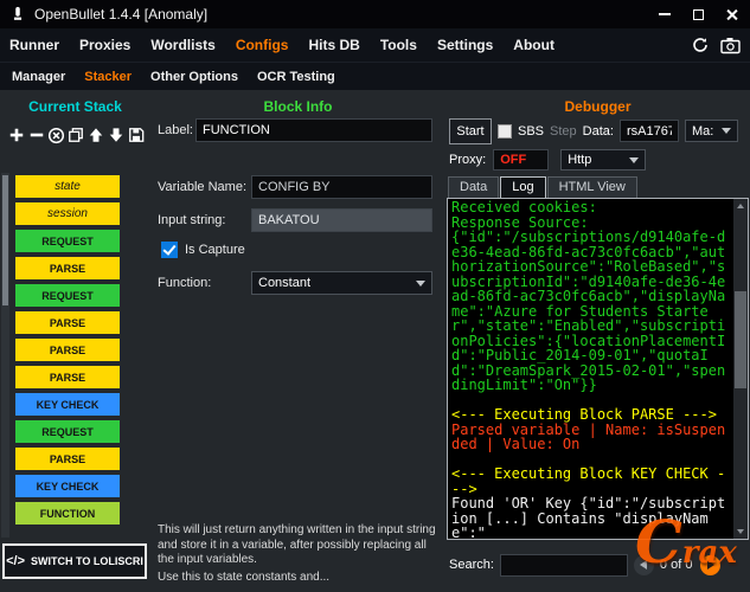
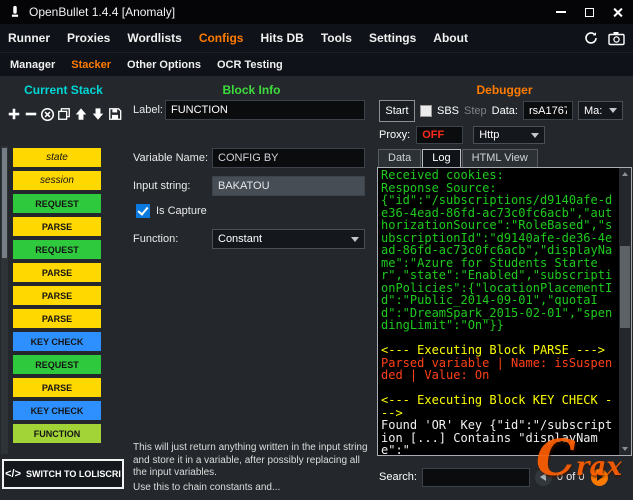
  OpenBullet 1.4.4 [Anomaly]
  Runner
  Proxies
  Wordlists
  Configs
  Hits DB
  Tools
  Settings
  About
  Manager
  Stacker
  Other Options
  OCR Testing
  Current Stack
  state
  session
  REQUEST
  PARSE
  REQUEST
  PARSE
  PARSE
  PARSE
  KEY CHECK
  REQUEST
  PARSE
  KEY CHECK
  FUNCTION
  </>
  SWITCH TO LOLISCRI
  Block Info
  Label:
  FUNCTION
  Variable Name:
  CONFIG BY
  Input string:
  BAKATOU
  Is Capture
  Function:
  Constant
  This will just return anything written in the input string and store it in a variable, after possibly replacing all the input variables.
- Use this to state constants and...
+ Use this to chain constants and...
  Debugger
  Start
  SBS
  Step
  Data:
  rsA1767
  Ma:
  Proxy:
  OFF
  Http
  Data
  Log
  HTML View
  Received cookies:
  Response Source:
  {"id":"/subscriptions/d9140afe-de36-4ead-86fd-ac73c0fc6acb","authorizationSource":"RoleBased","subscriptionId":"d9140afe-de36-4ead-86fd-ac73c0fc6acb","displayName":"Azure for Students Starter","state":"Enabled","subscriptionPolicies":{"locationPlacementId":"Public_2014-09-01","quotaId":"DreamSpark_2015-02-01","spendingLimit":"On"}}
  <--- Executing Block PARSE --->
  Parsed variable | Name: isSuspended | Value: On
  <--- Executing Block KEY CHECK --->
  Found 'OR' Key {"id":"/subscription [...] Contains "displayName":"
  Search:
  0 of 0
  Crax
